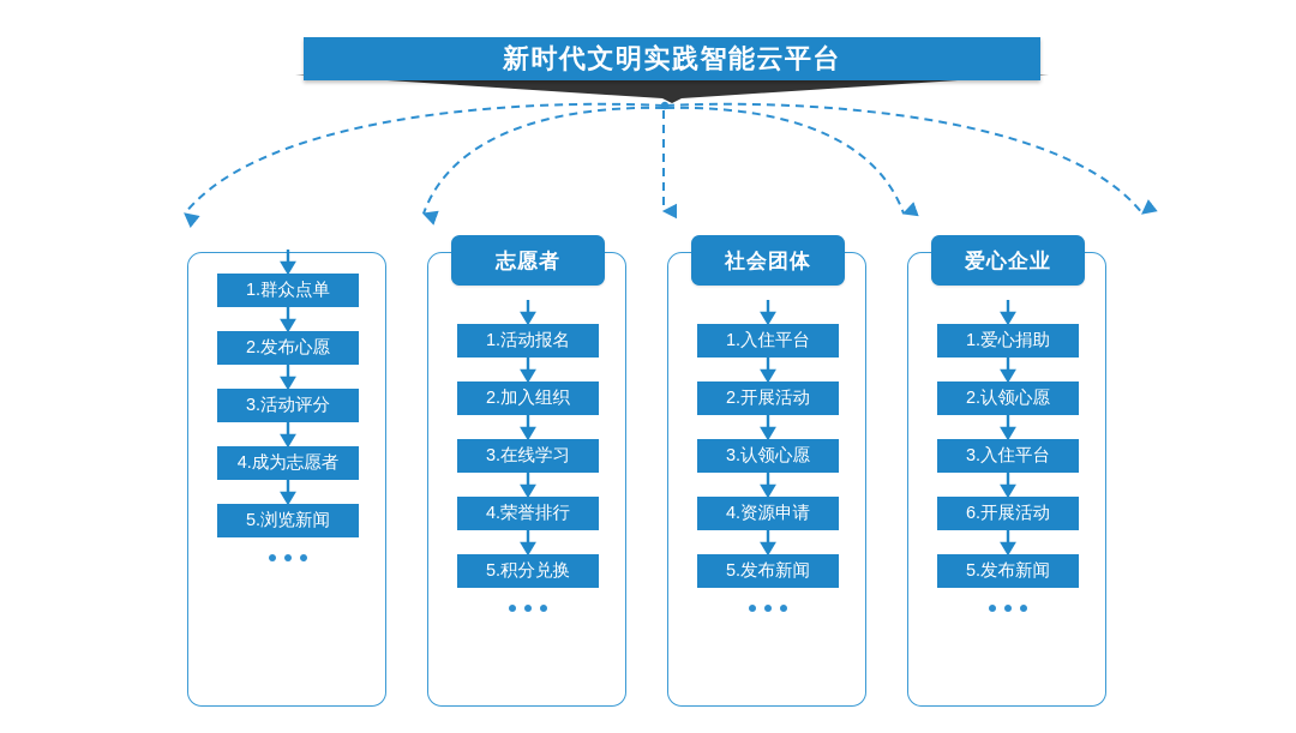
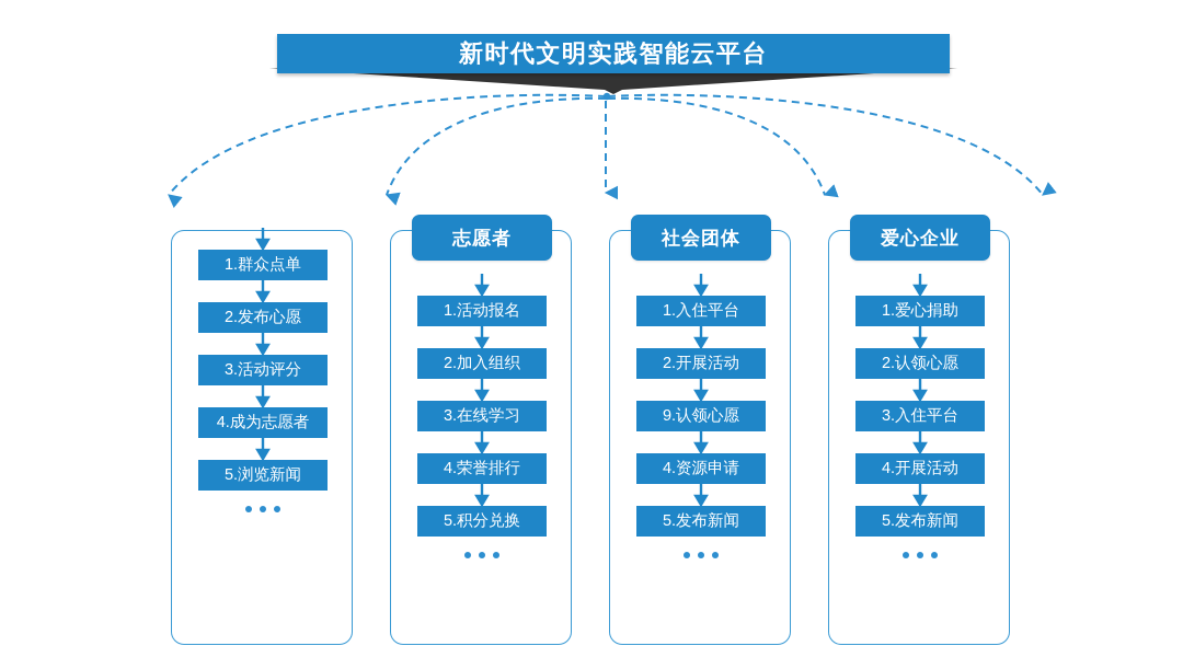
  新时代文明实践智能云平台
  1.群众点单
  2.发布心愿
  3.活动评分
  4.成为志愿者
  5.浏览新闻
  志愿者
  1.活动报名
  2.加入组织
  3.在线学习
  4.荣誉排行
  5.积分兑换
  社会团体
  1.入住平台
  2.开展活动
- 3.认领心愿
+ 9.认领心愿
  4.资源申请
  5.发布新闻
  爱心企业
  1.爱心捐助
  2.认领心愿
  3.入住平台
- 6.开展活动
+ 4.开展活动
  5.发布新闻
